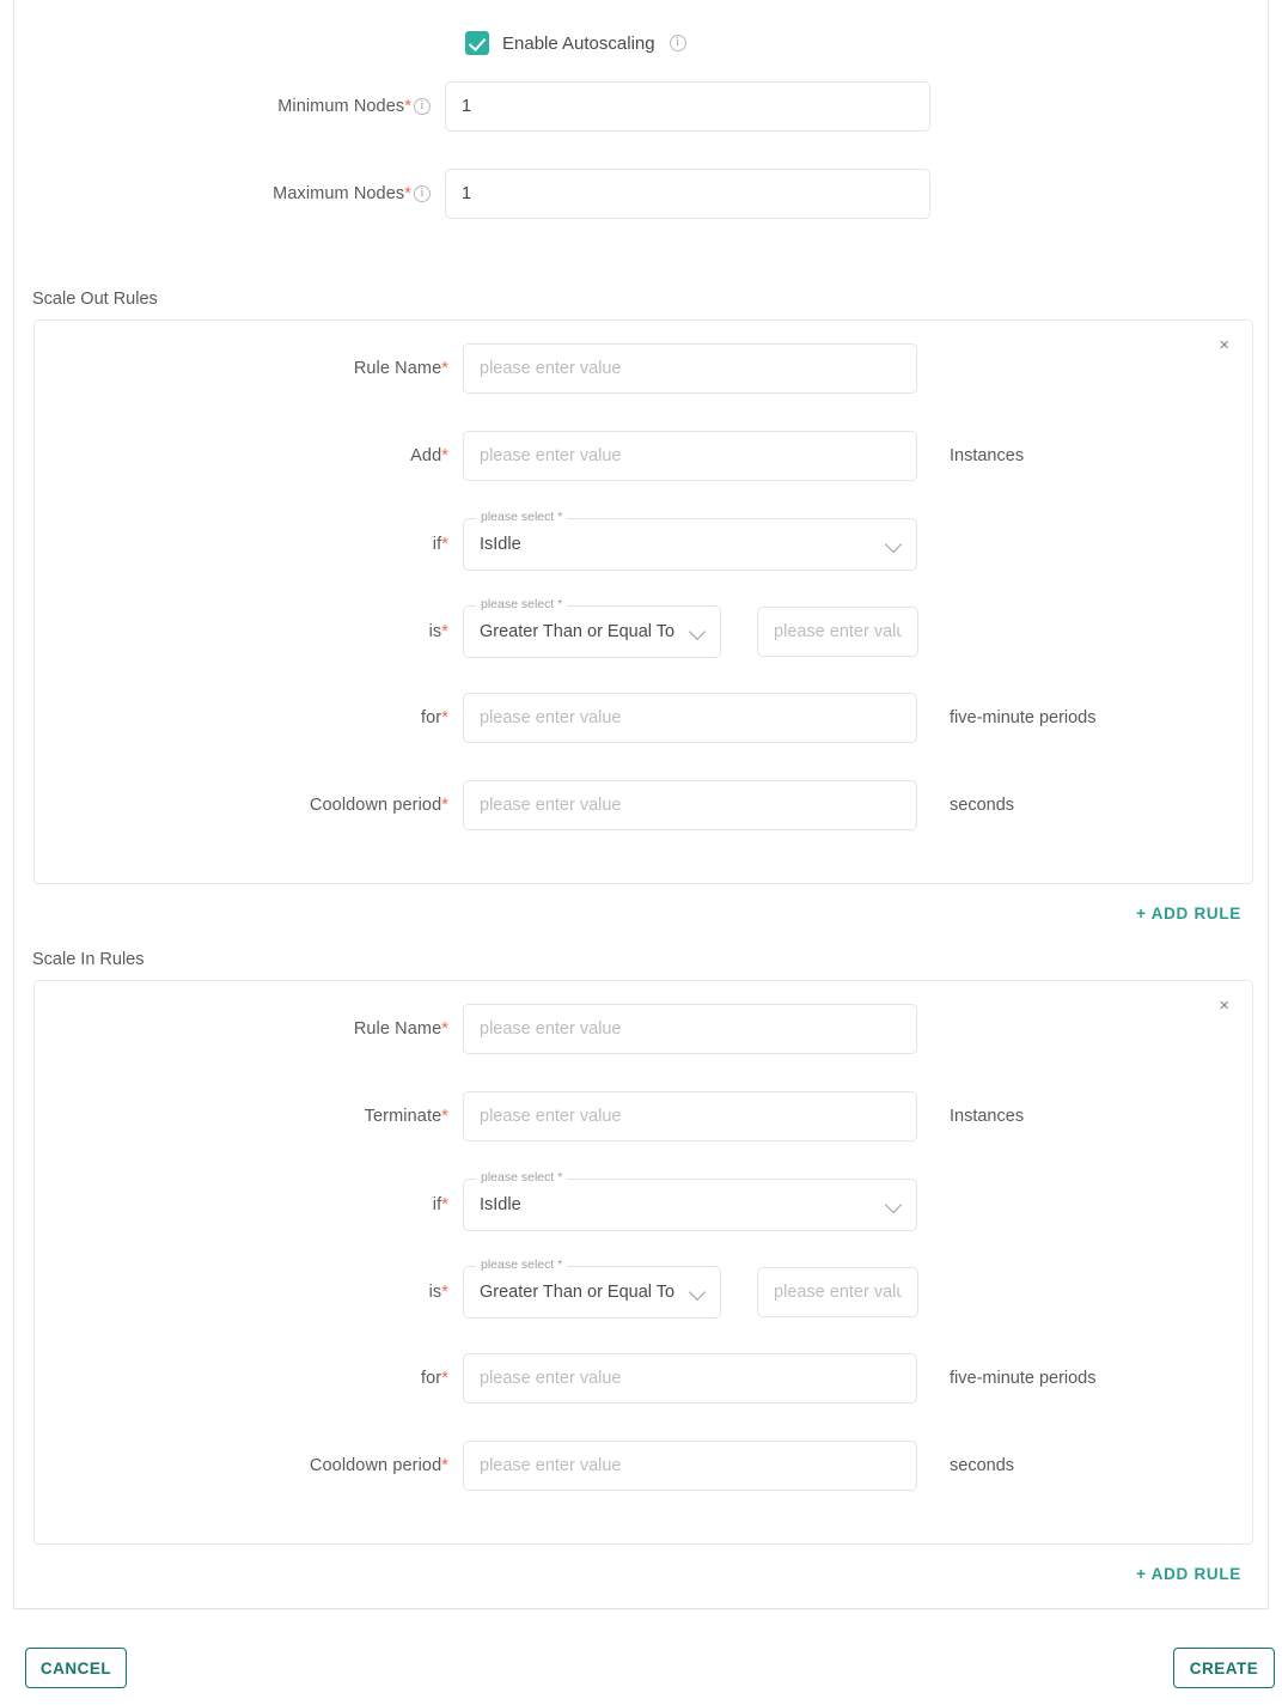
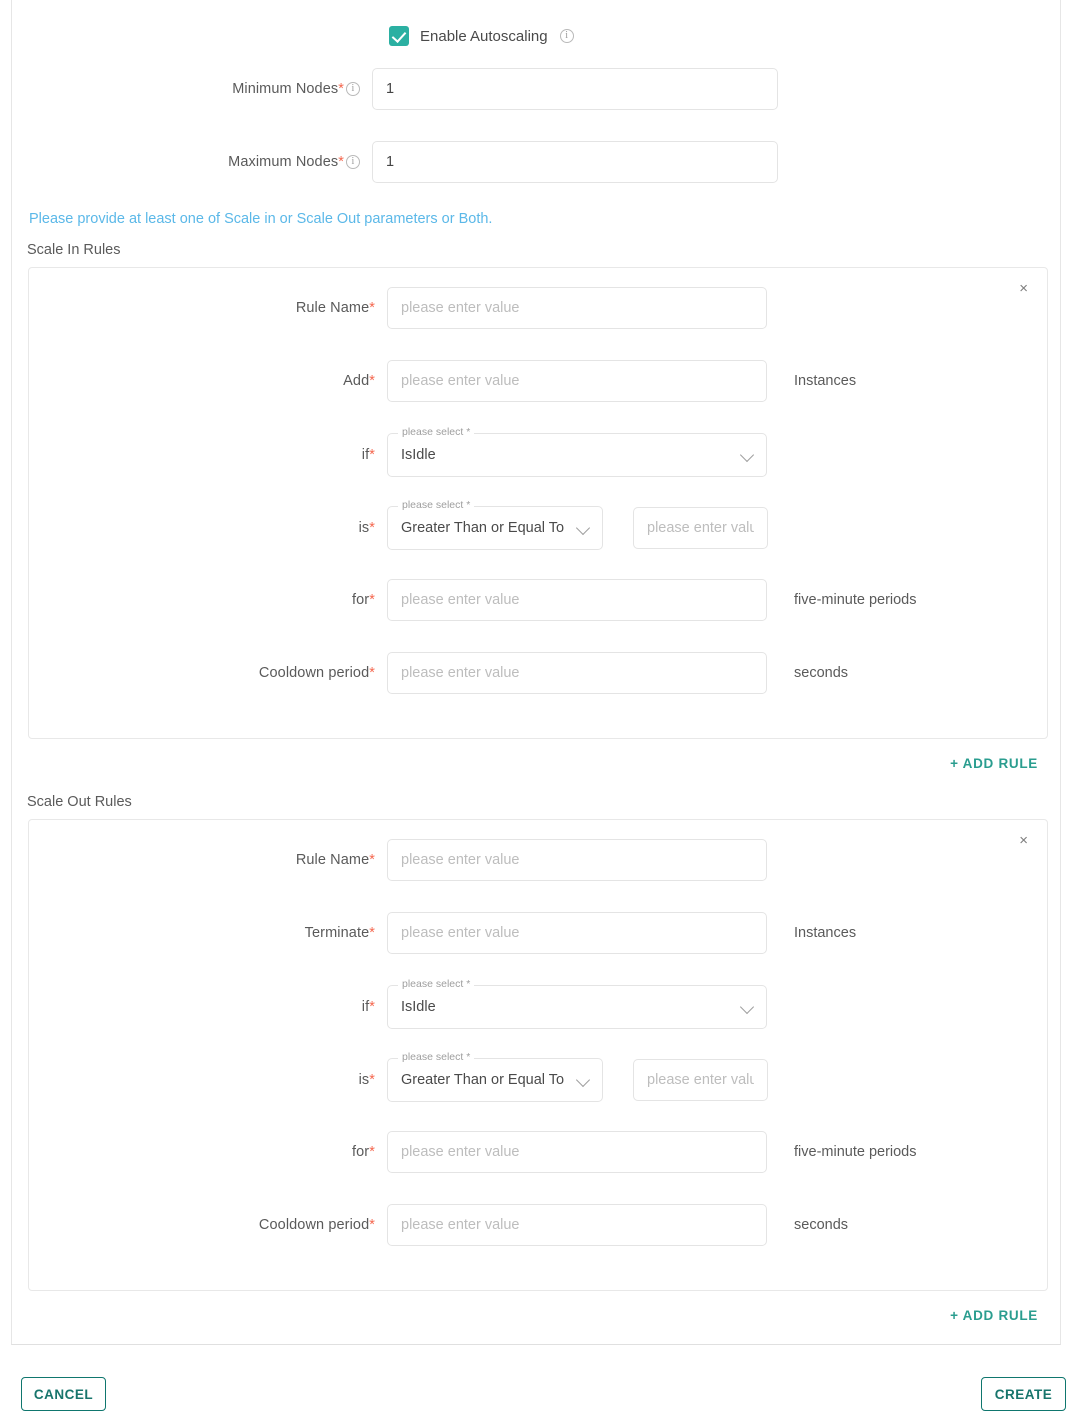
  Enable Autoscaling
  i
  Minimum Nodes* i
  1
  Maximum Nodes* i
  1
+ Please provide at least one of Scale in or Scale Out parameters or Both.
- Scale Out Rules
+ Scale In Rules
  ×
  Rule Name*
  please enter value
  Add*
  please enter value
  Instances
  if*
  please select *
  IsIdle
  is*
  please select *
  Greater Than or Equal To
  please enter valu
  for*
  please enter value
  five-minute periods
  Cooldown period*
  please enter value
  seconds
  + ADD RULE
- Scale In Rules
+ Scale Out Rules
  ×
  Rule Name*
  please enter value
  Terminate*
  please enter value
  Instances
  if*
  please select *
  IsIdle
  is*
  please select *
  Greater Than or Equal To
  please enter valu
  for*
  please enter value
  five-minute periods
  Cooldown period*
  please enter value
  seconds
  + ADD RULE
  CANCEL
  CREATE
